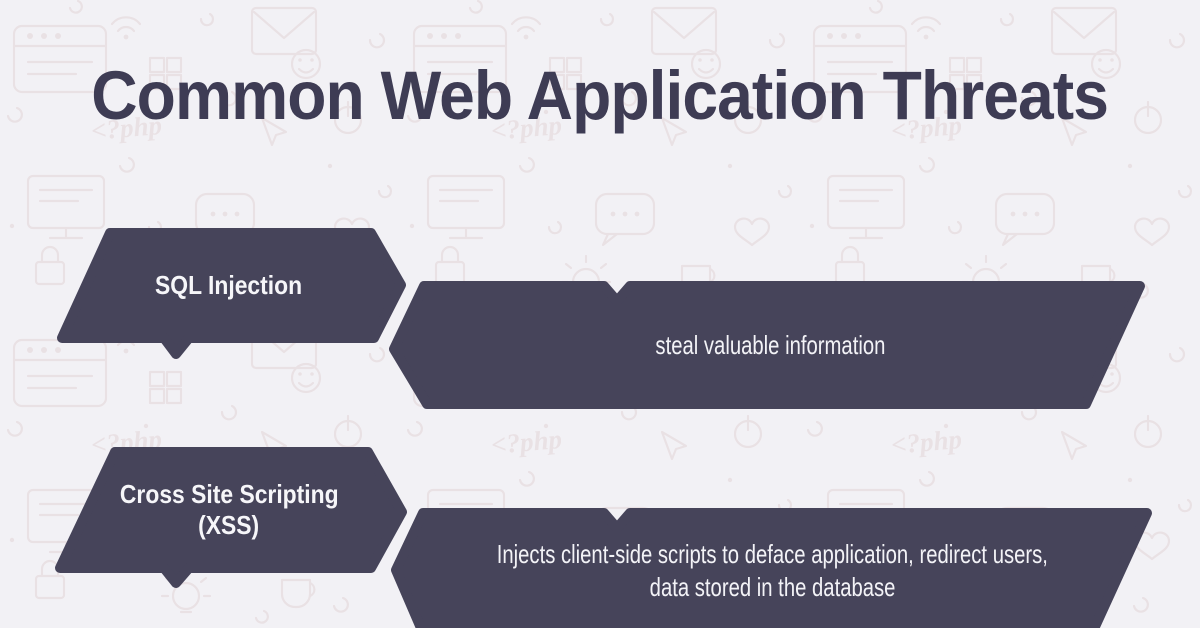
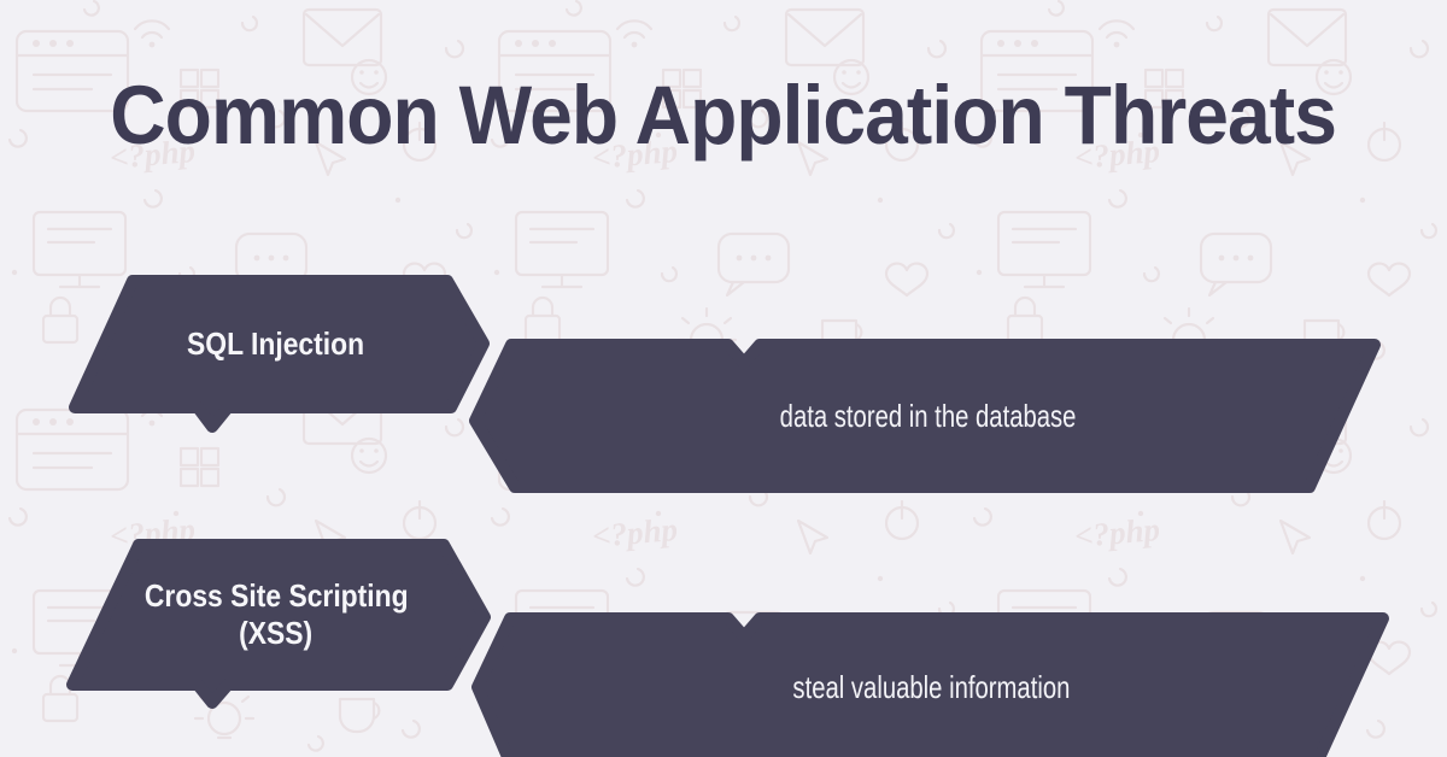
  Common Web Application Threats
  SQL Injection
- steal valuable information
+ data stored in the database
  Cross Site Scripting
  (XSS)
- Injects client-side scripts to deface application, redirect users,
- data stored in the database
+ steal valuable information
